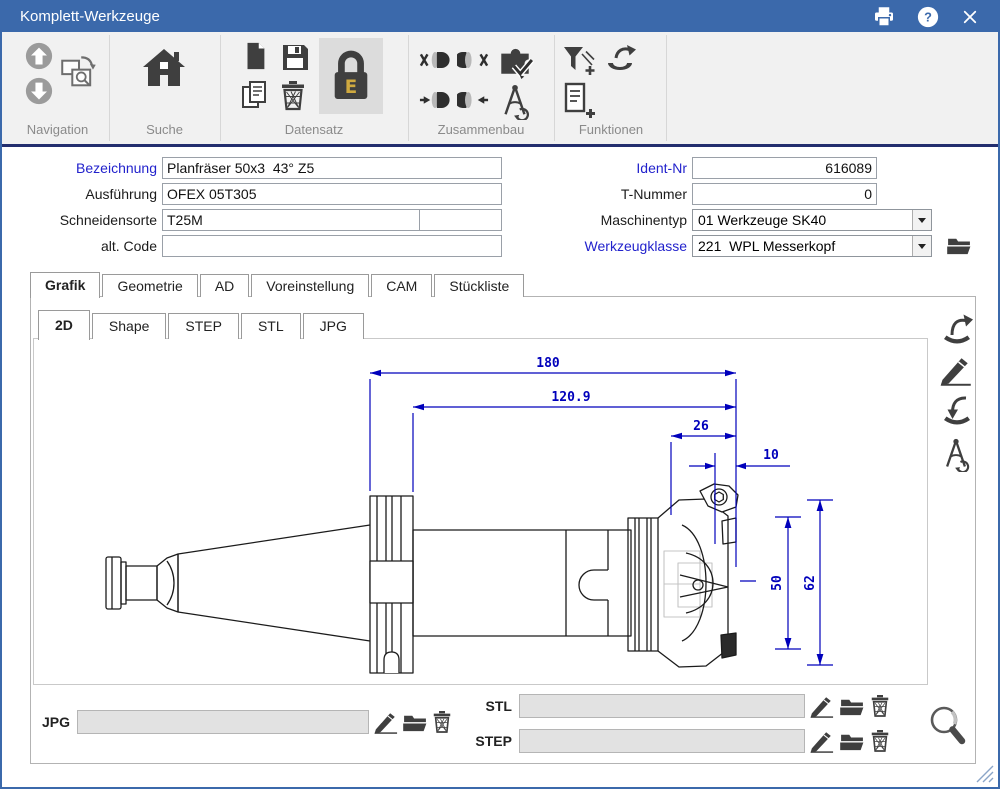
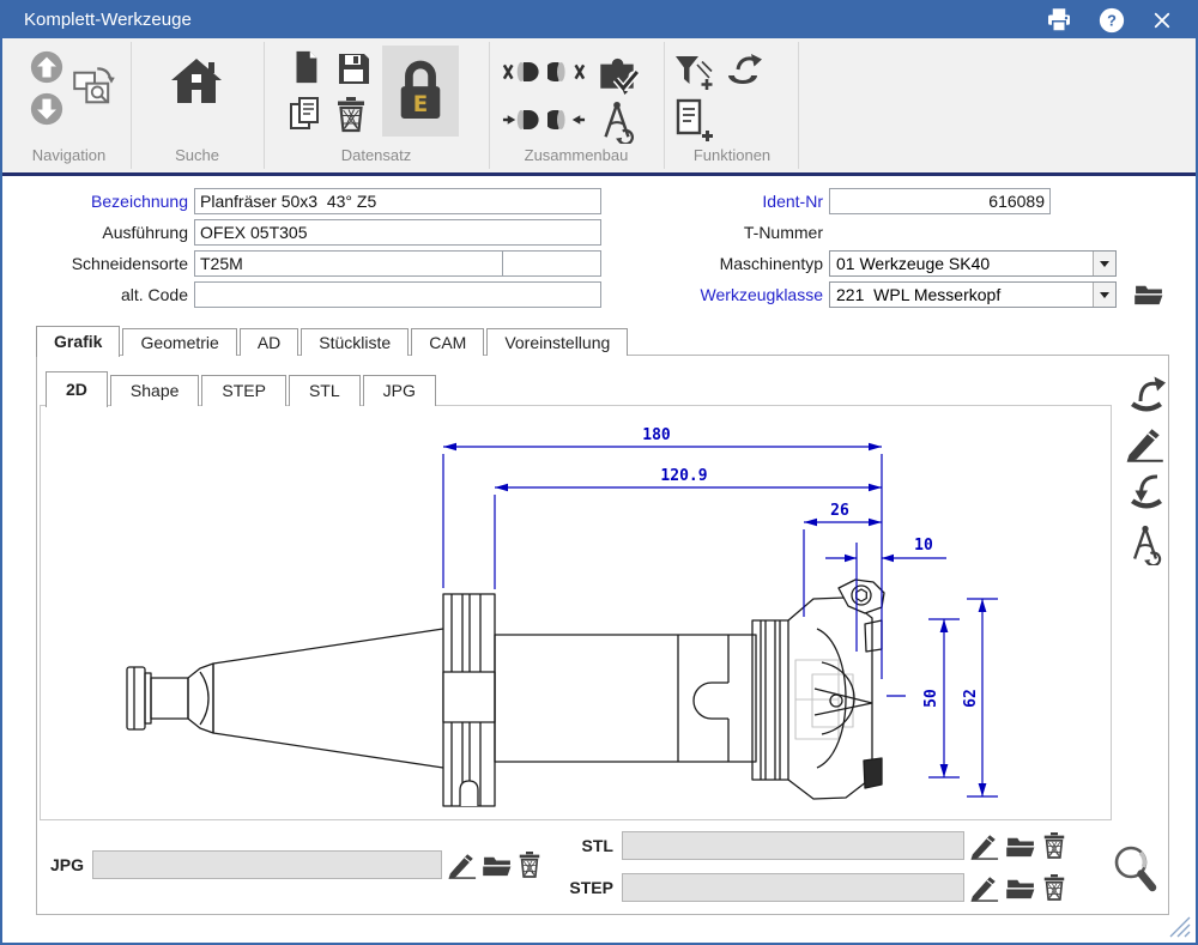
  Komplett-Werkzeuge
  Navigation
  Suche
  Datensatz
  Zusammenbau
  Funktionen
  Bezeichnung
  Planfräser 50x3 43° Z5
  Ausführung
  OFEX 05T305
  Schneidensorte
  T25M
  alt. Code
  Ident-Nr
  616089
  T-Nummer
- 0
  Maschinentyp
  01 Werkzeuge SK40
  Werkzeugklasse
  221 WPL Messerkopf
  Grafik
  Geometrie
  AD
- Voreinstellung
+ Stückliste
  CAM
- Stückliste
+ Voreinstellung
  2D
  Shape
  STEP
  STL
  JPG
  180
  120.9
  26
  10
  JPG
  STL
  STEP
